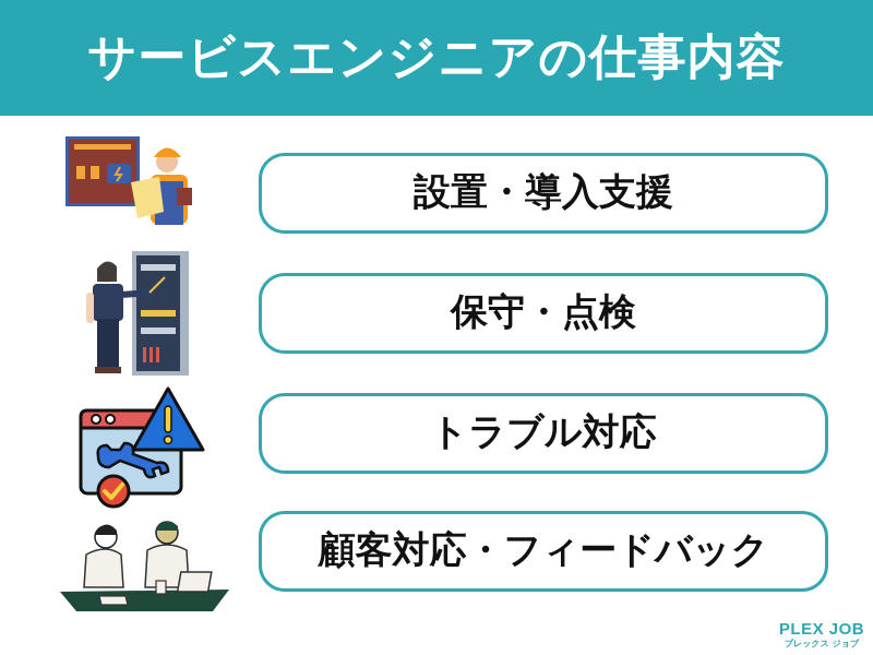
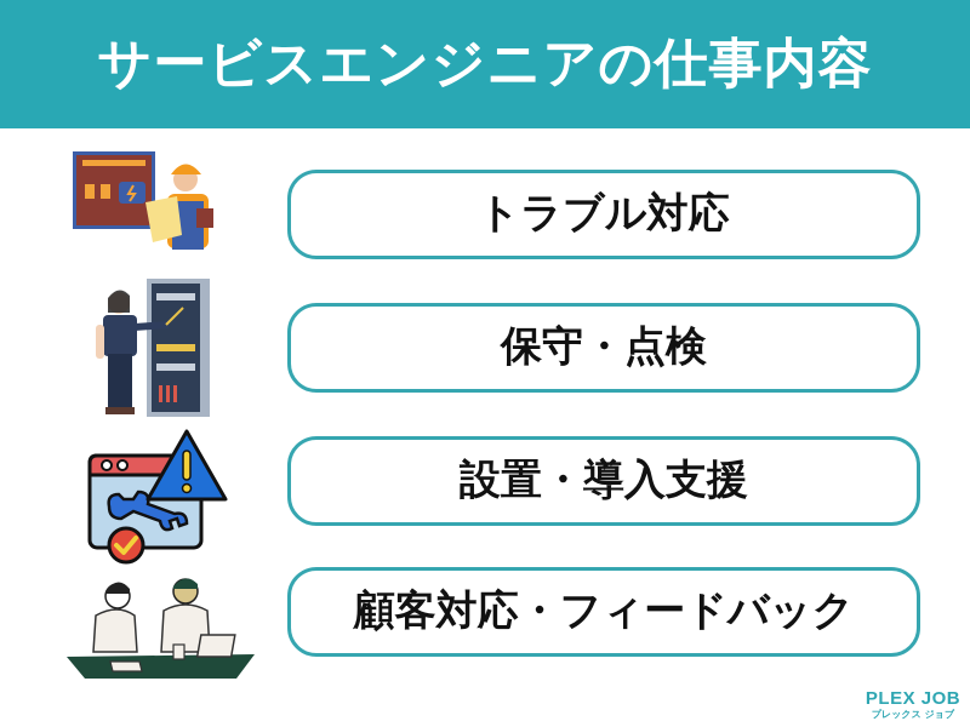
  サービスエンジニアの仕事内容
- 設置・導入支援
+ トラブル対応
  保守・点検
- トラブル対応
+ 設置・導入支援
  顧客対応・フィードバック
  PLEX JOB
  プレックス ジョブ
